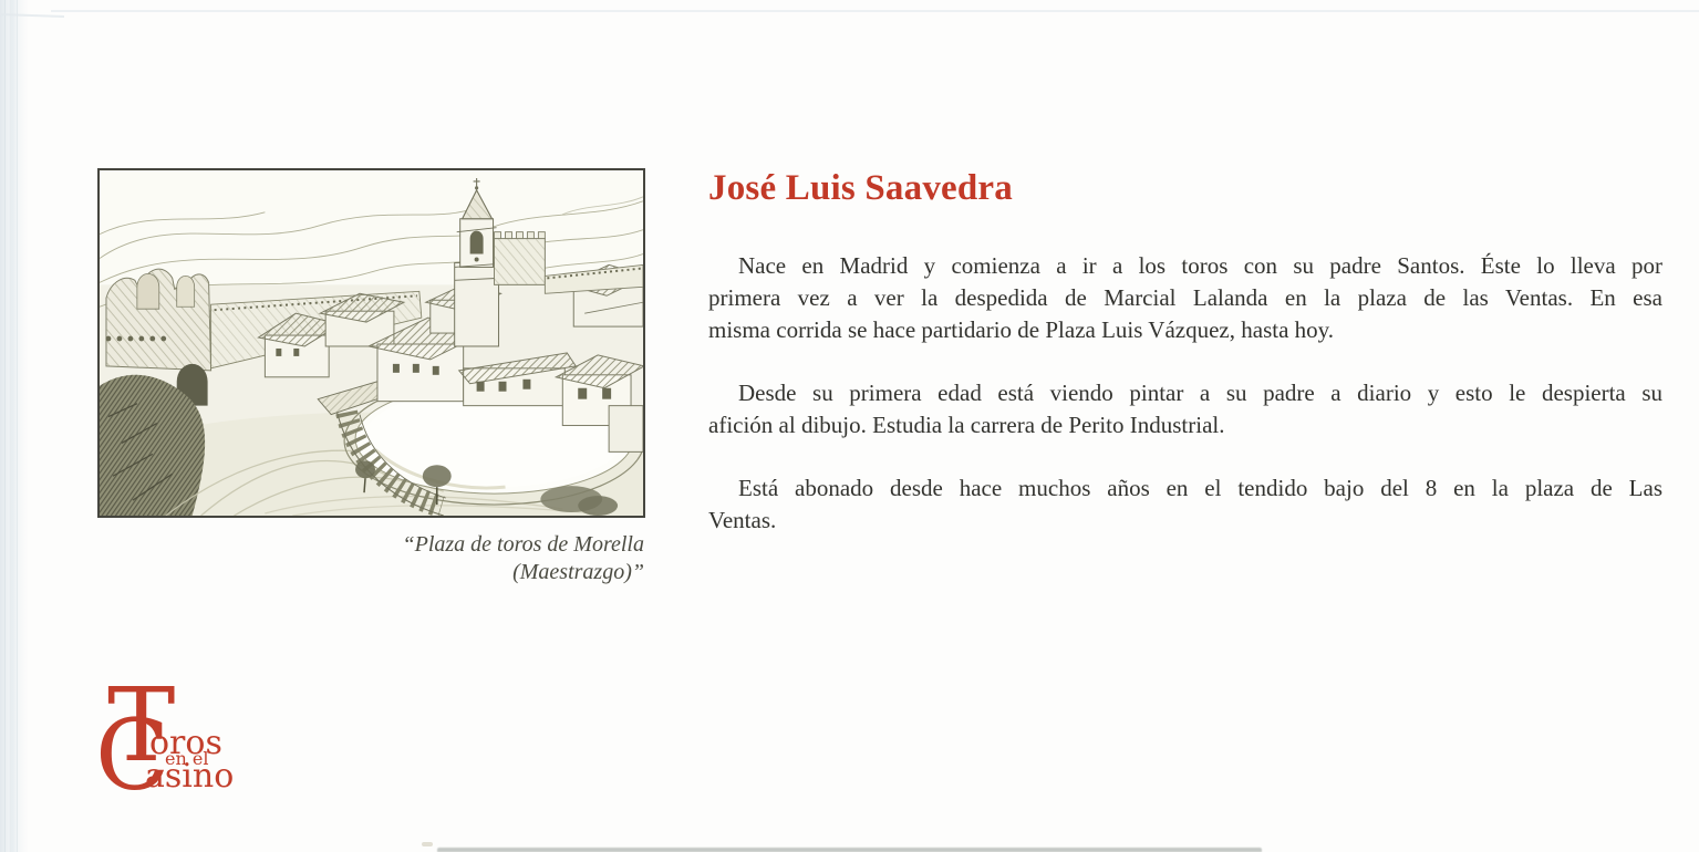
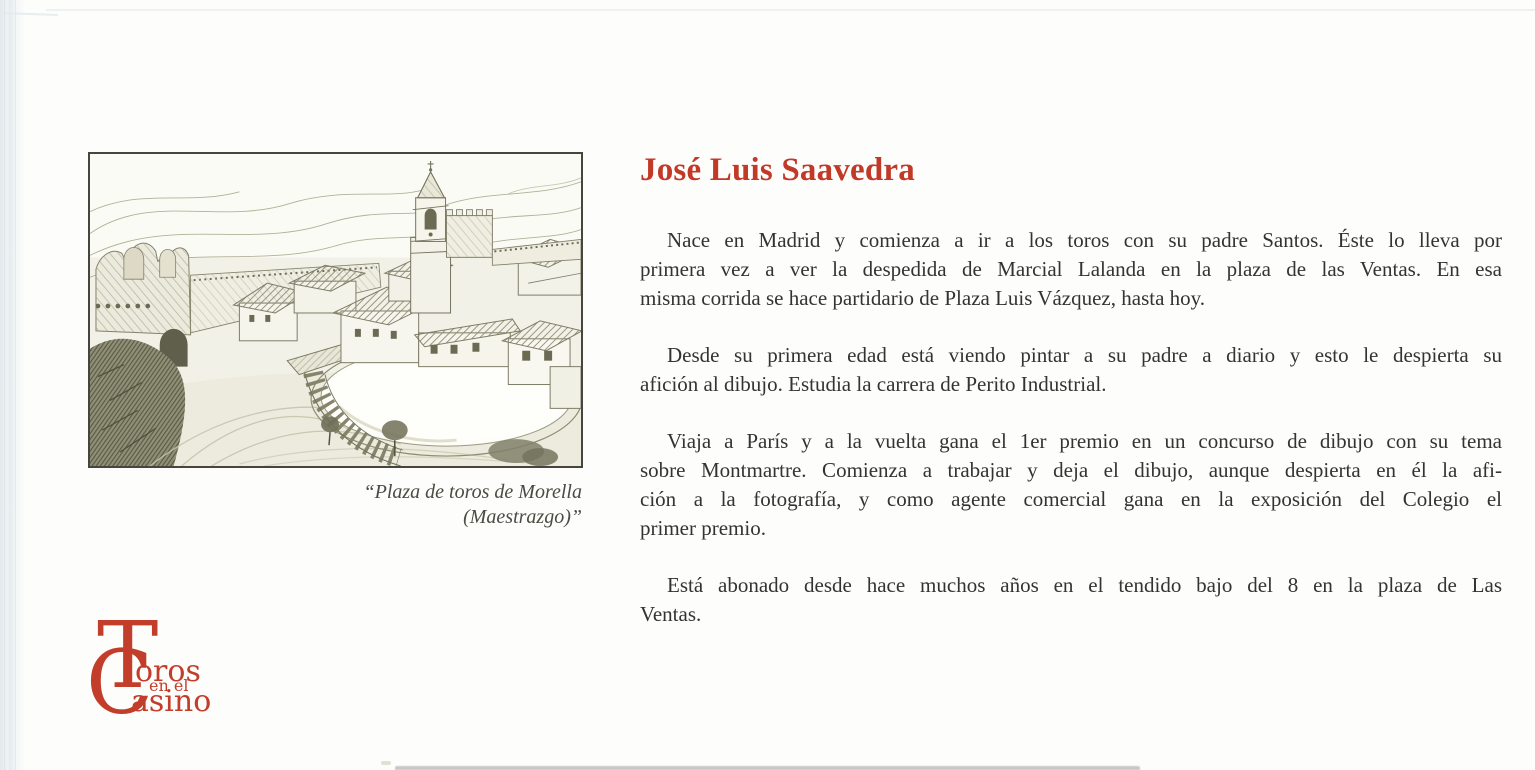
  “Plaza de toros de Morella
  (Maestrazgo)”
  C
  T
  oros
  en el
  asino
  José Luis Saavedra
  Nace en Madrid y comienza a ir a los toros con su padre Santos. Éste lo lleva por
  primera vez a ver la despedida de Marcial Lalanda en la plaza de las Ventas. En esa
  misma corrida se hace partidario de Plaza Luis Vázquez, hasta hoy.
  Desde su primera edad está viendo pintar a su padre a diario y esto le despierta su
  afición al dibujo. Estudia la carrera de Perito Industrial.
+ Viaja a París y a la vuelta gana el 1er premio en un concurso de dibujo con su tema
+ sobre Montmartre. Comienza a trabajar y deja el dibujo, aunque despierta en él la afi-
+ ción a la fotografía, y como agente comercial gana en la exposición del Colegio el
+ primer premio.
  Está abonado desde hace muchos años en el tendido bajo del 8 en la plaza de Las
  Ventas.
